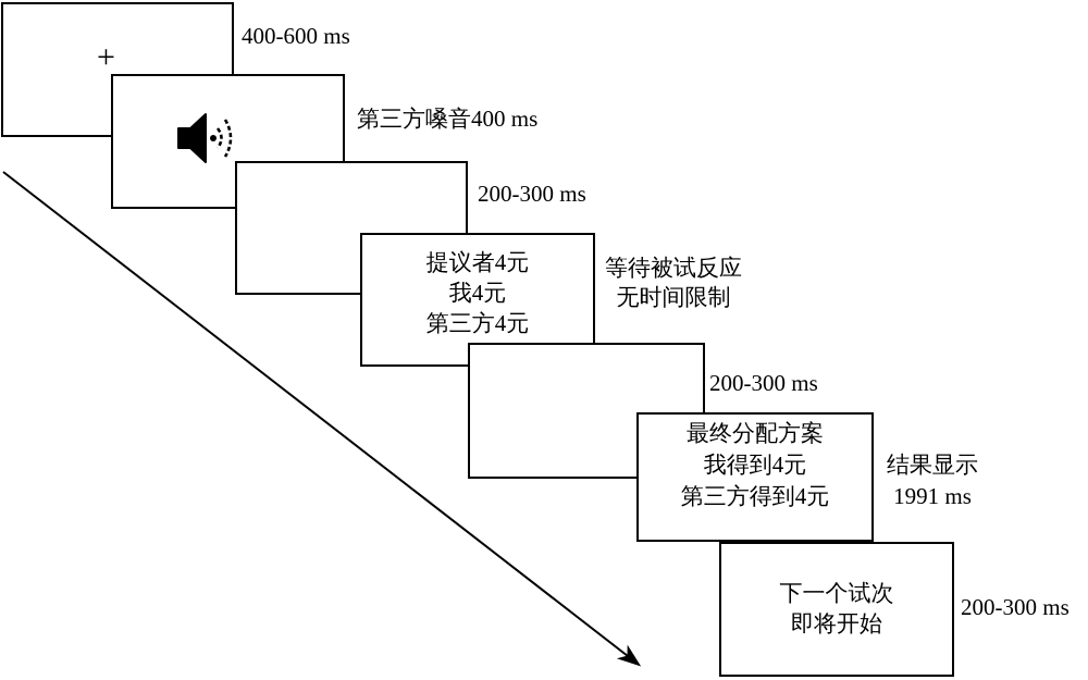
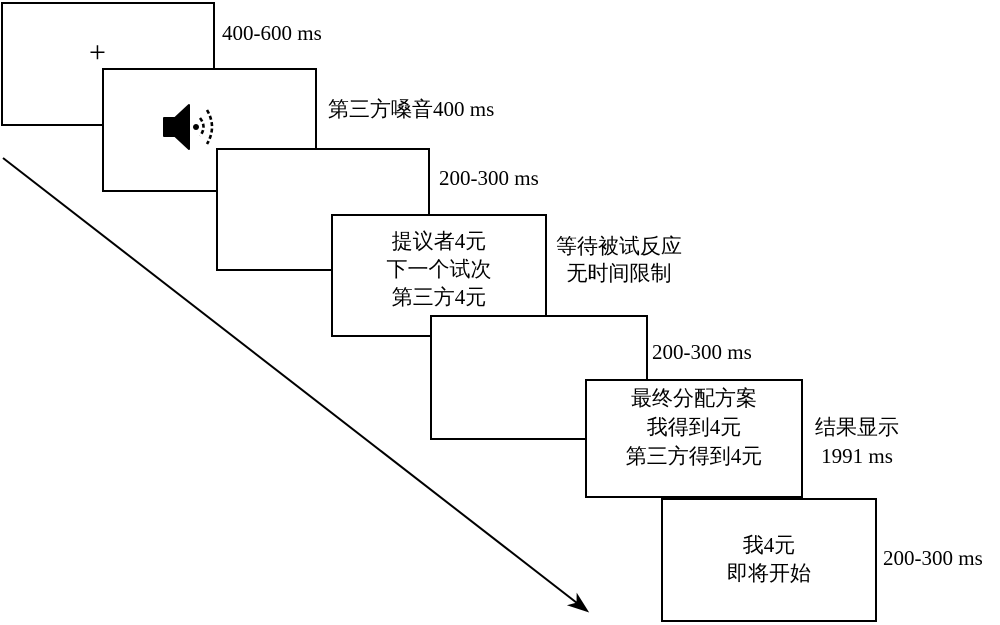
  +
  提议者4元
- 我4元
+ 下一个试次
  第三方4元
  最终分配方案
  我得到4元
  第三方得到4元
- 下一个试次
+ 我4元
  即将开始
  400-600 ms
  第三方嗓音400 ms
  200-300 ms
  等待被试反应
  无时间限制
  200-300 ms
  结果显示
  1991 ms
  200-300 ms
